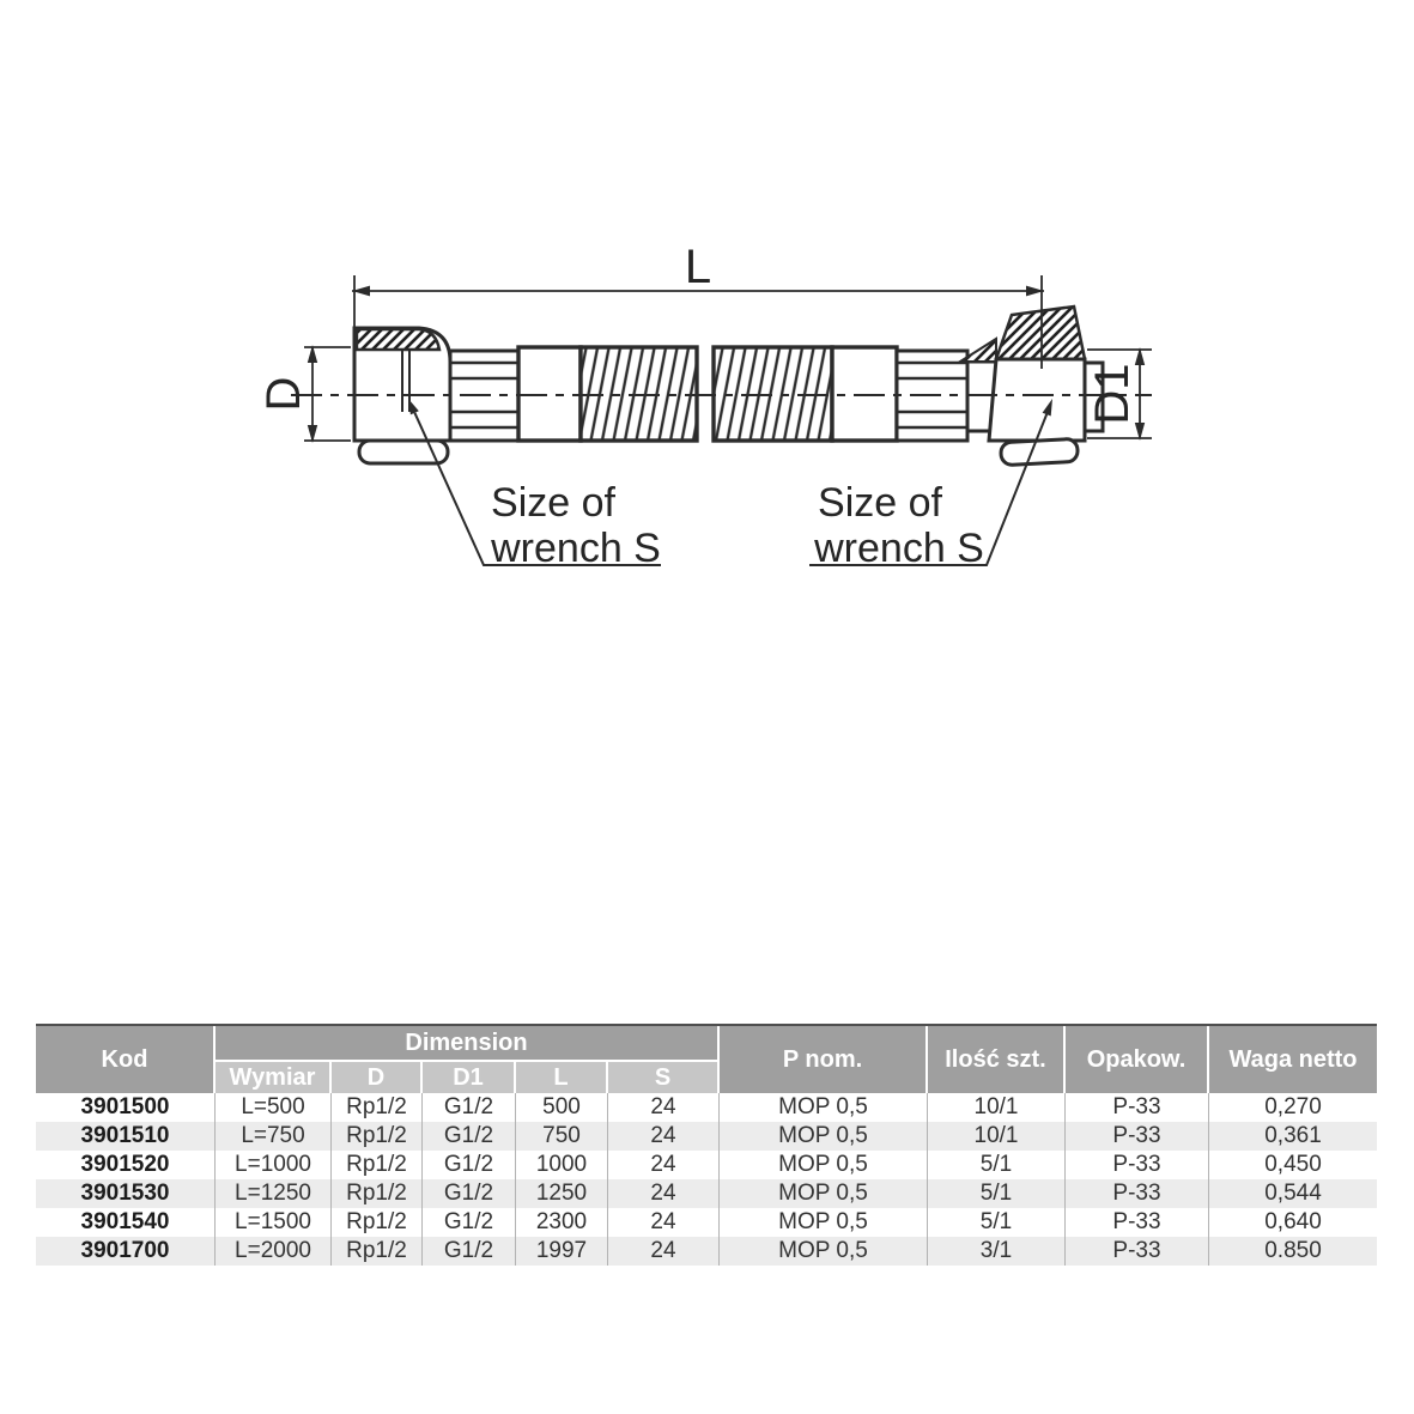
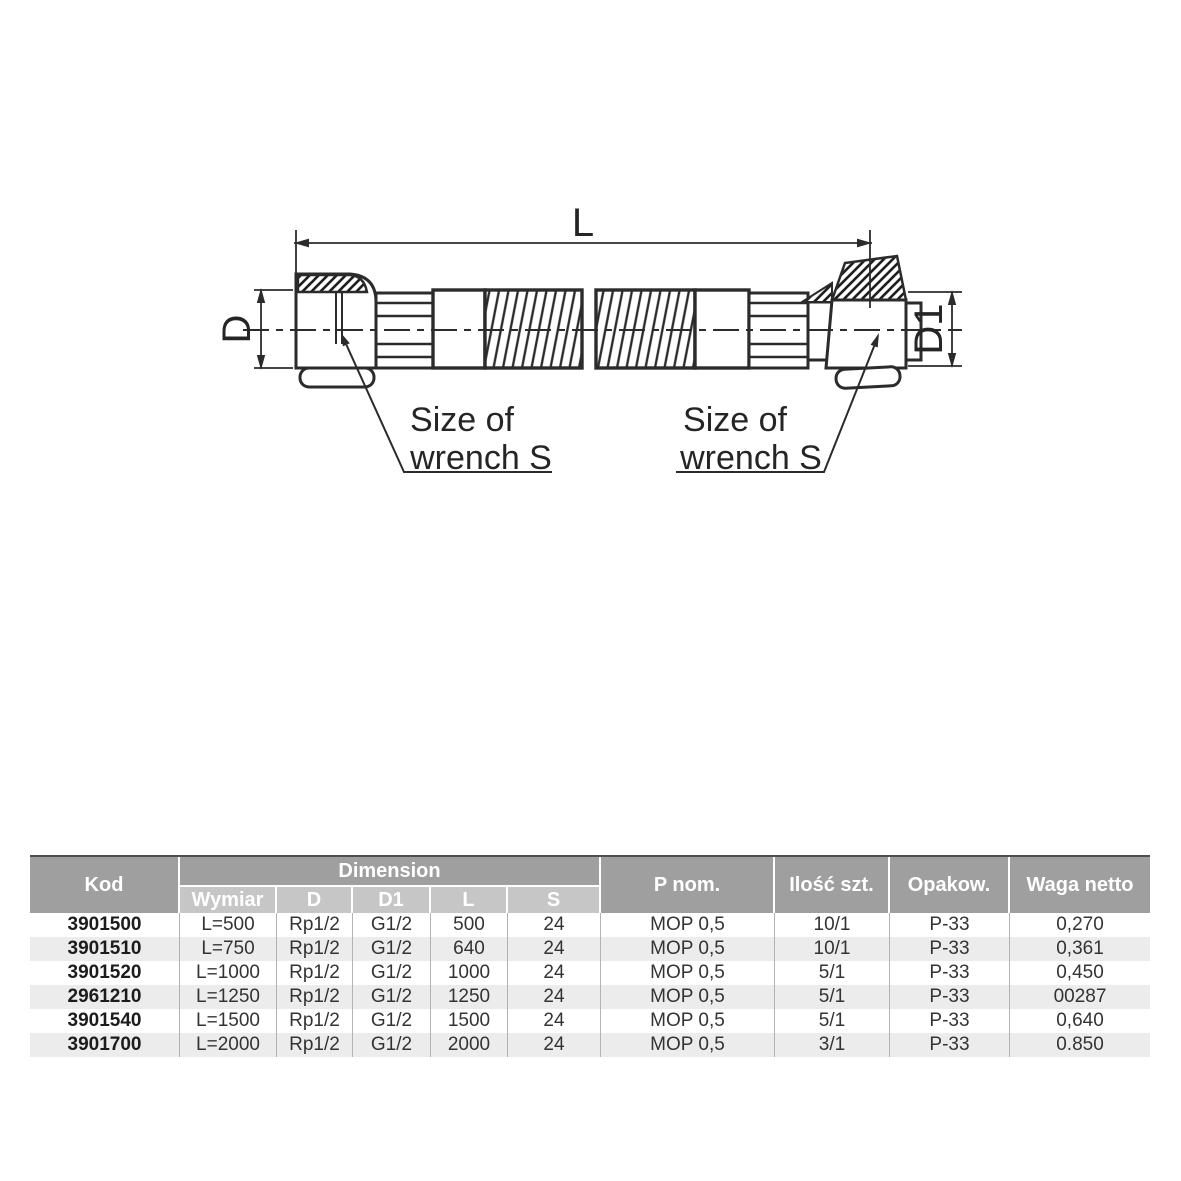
  L
  Size of
  wrench S
  Size of
  wrench S
  Kod
  Dimension
  Wymiar
  D
  D1
  L
  S
  P nom.
  Ilość szt.
  Opakow.
  Waga netto
  3901500
  L=500
  Rp1/2
  G1/2
  500
  24
  MOP 0,5
  10/1
  P-33
  0,270
  3901510
  L=750
  Rp1/2
  G1/2
- 750
+ 640
  24
  MOP 0,5
  10/1
  P-33
  0,361
  3901520
  L=1000
  Rp1/2
  G1/2
  1000
  24
  MOP 0,5
  5/1
  P-33
  0,450
- 3901530
+ 2961210
  L=1250
  Rp1/2
  G1/2
  1250
  24
  MOP 0,5
  5/1
  P-33
- 0,544
+ 00287
  3901540
  L=1500
  Rp1/2
  G1/2
- 2300
+ 1500
  24
  MOP 0,5
  5/1
  P-33
  0,640
  3901700
  L=2000
  Rp1/2
  G1/2
- 1997
+ 2000
  24
  MOP 0,5
  3/1
  P-33
  0.850
